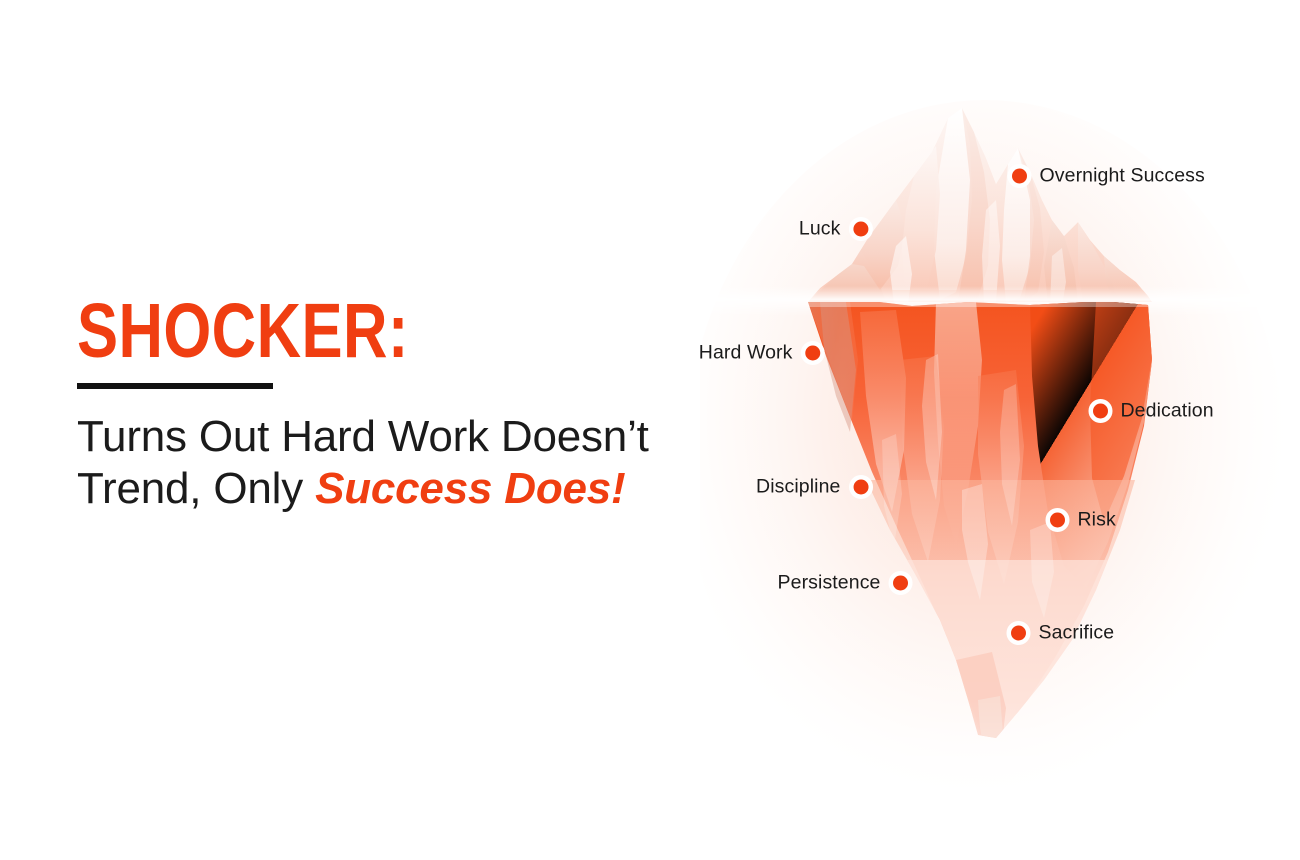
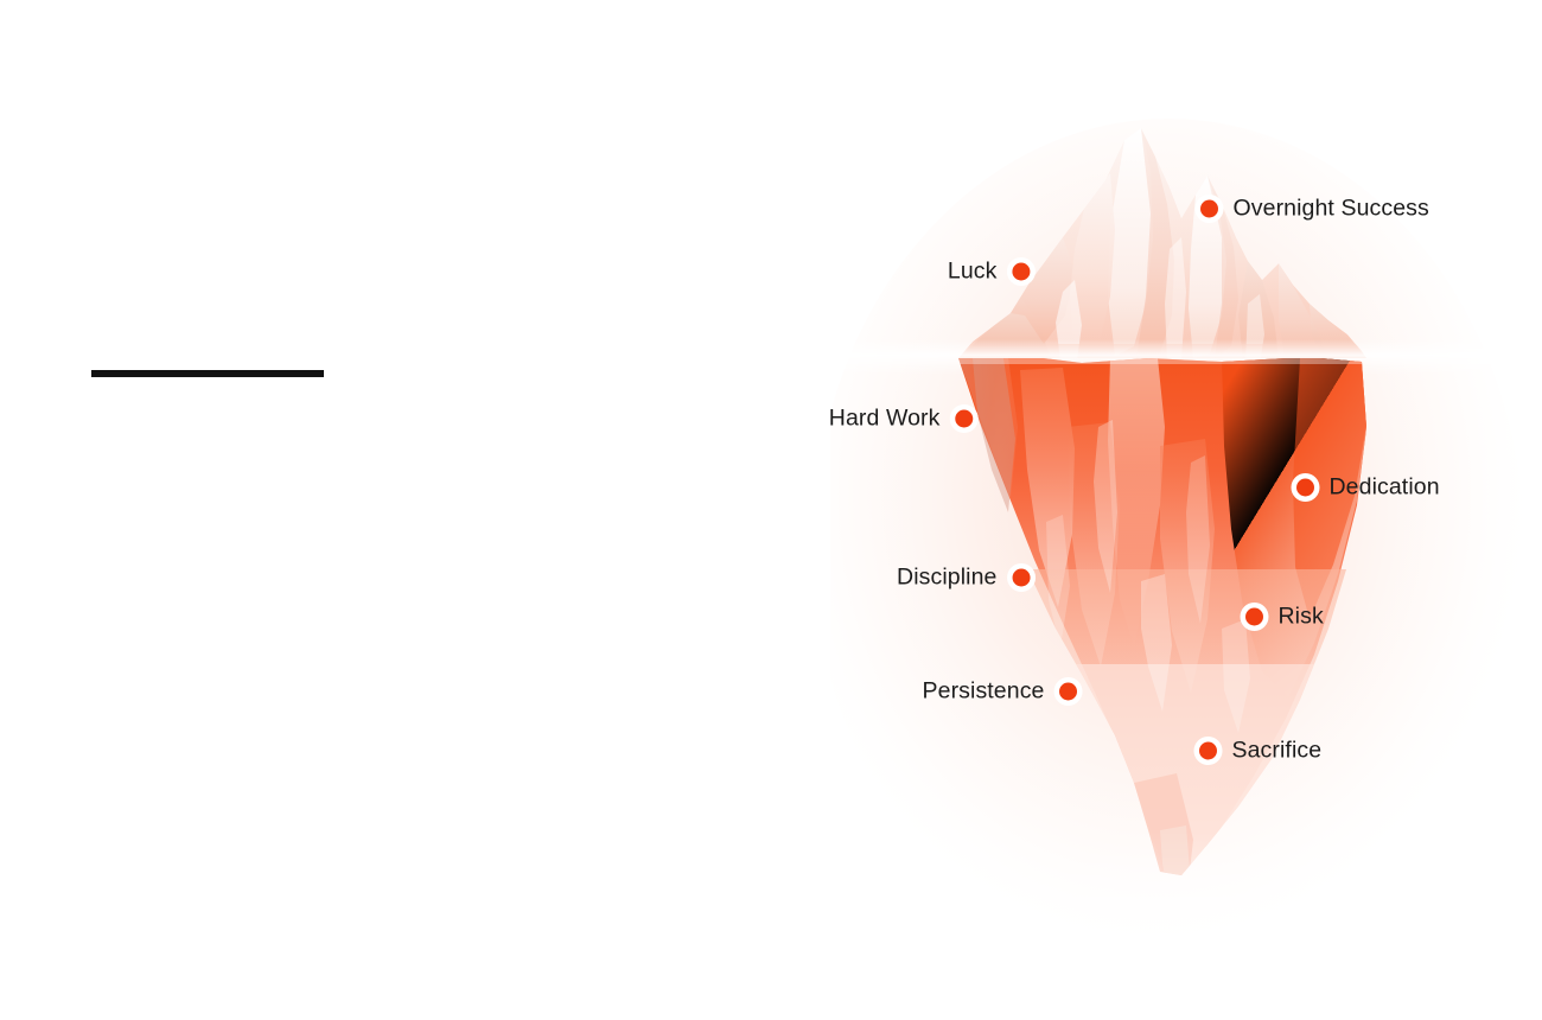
- SHOCKER:
- Turns Out Hard Work Doesn’t
- Trend, Only Success Does!
  Overnight Success
  Luck
  Hard Work
  Dedication
  Discipline
  Risk
  Persistence
  Sacrifice
